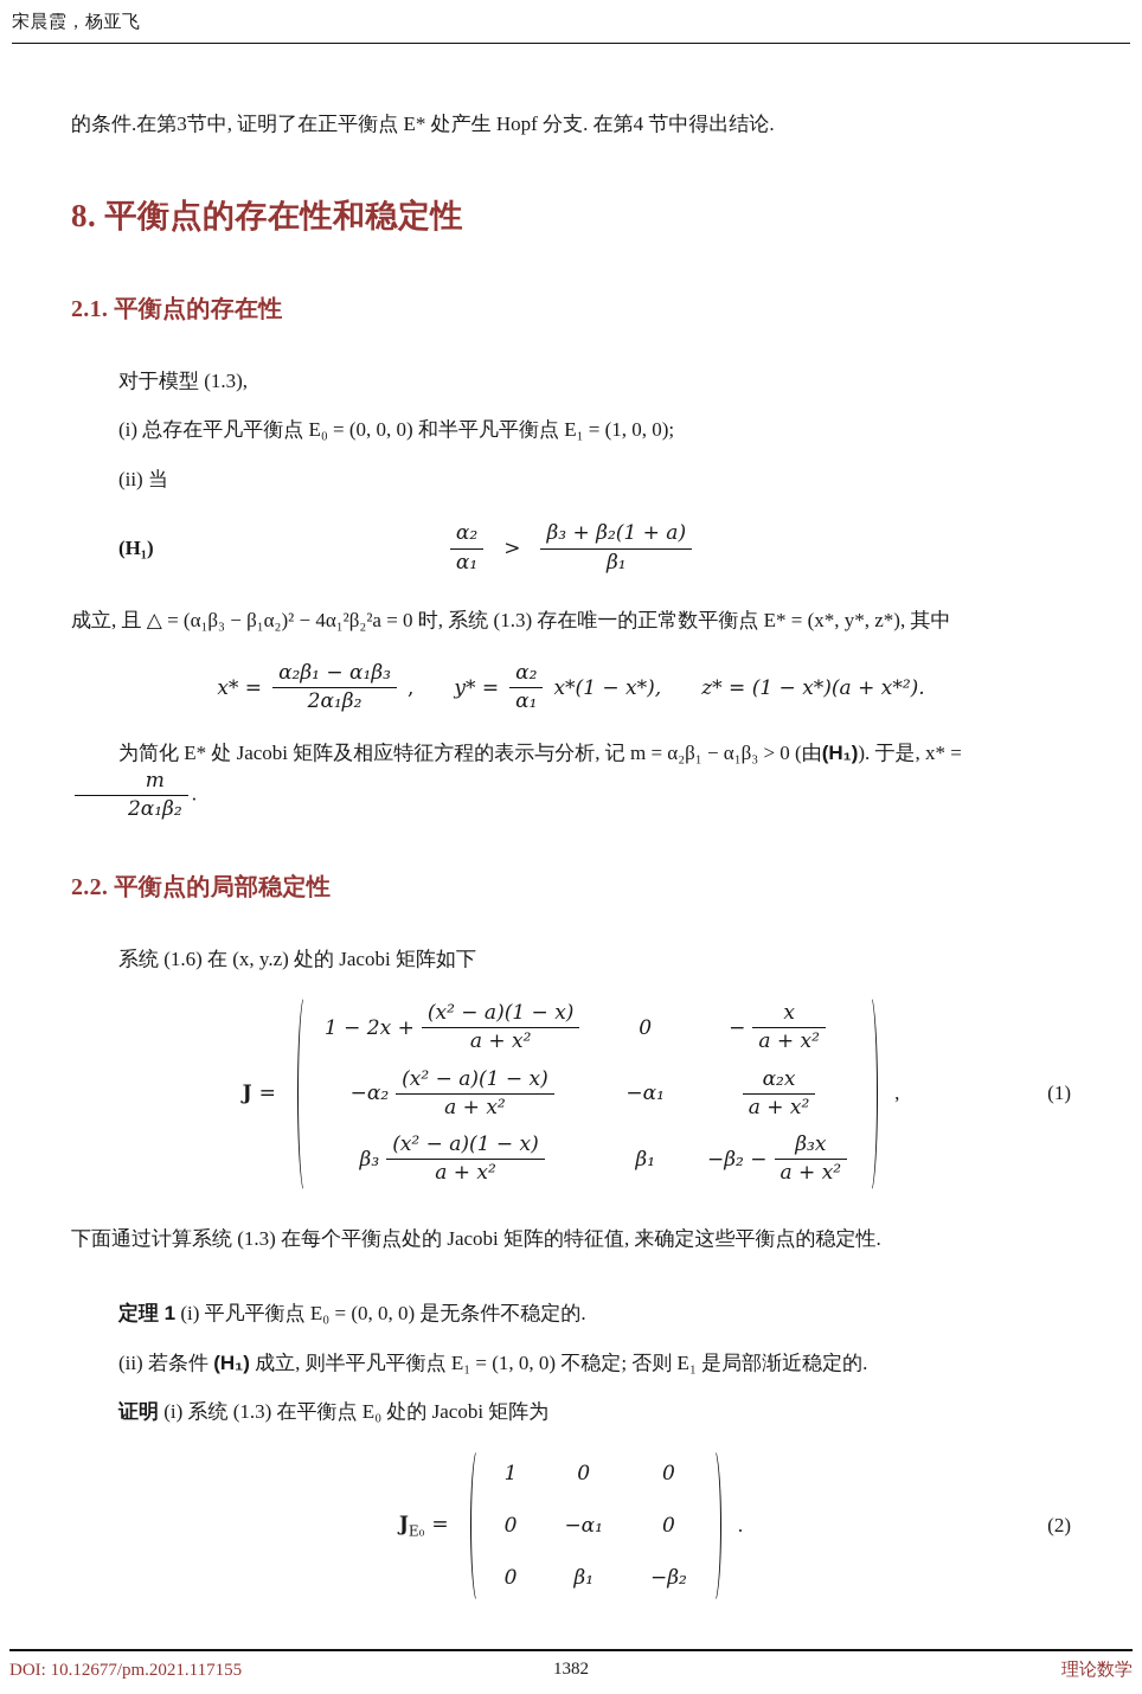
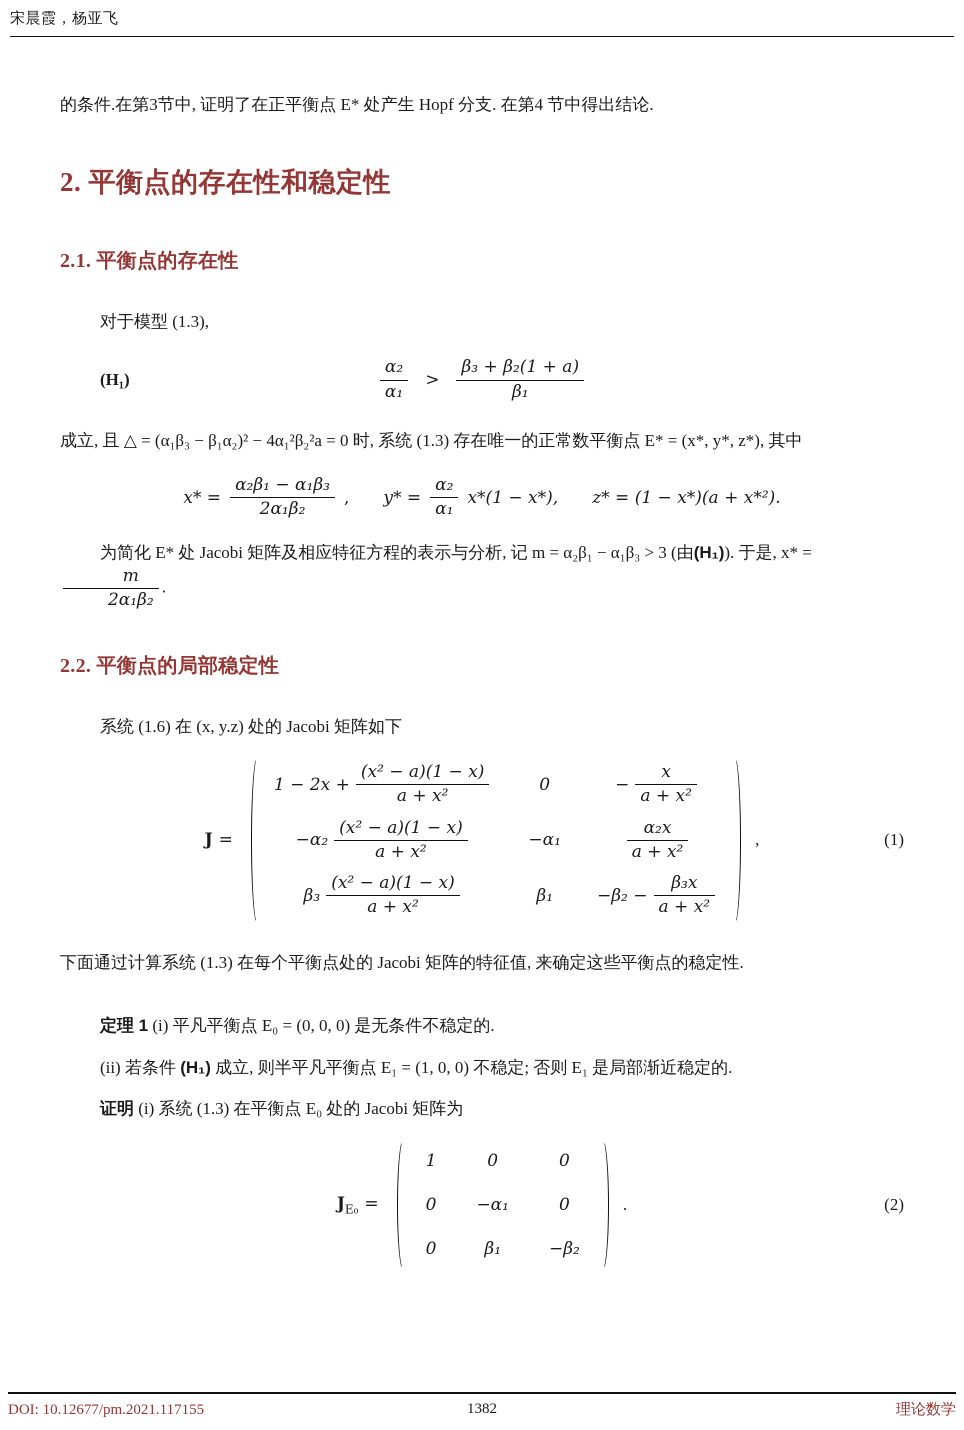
  宋晨霞，杨亚飞
  的条件.在第3节中, 证明了在正平衡点 E* 处产生 Hopf 分支. 在第4 节中得出结论.
- 8. 平衡点的存在性和稳定性
+ 2. 平衡点的存在性和稳定性
  2.1. 平衡点的存在性
  对于模型 (1.3),
- (i) 总存在平凡平衡点 E₀ = (0, 0, 0) 和半平凡平衡点 E₁ = (1, 0, 0);
- (ii) 当
  (H₁)
  α₂
  α₁
  >
  β₃ + β₂(1 + a)
  β₁
  成立, 且 △ = (α₁β₃ − β₁α₂)² − 4α₁²β₂²a = 0 时, 系统 (1.3) 存在唯一的正常数平衡点 E* = (x*, y*, z*), 其中
  x* =
  α₂β₁ − α₁β₃
  2α₁β₂
  ,
  y* =
  α₂
  α₁
  x*(1 − x*),
  z* = (1 − x*)(a + x*²).
- 为简化 E* 处 Jacobi 矩阵及相应特征方程的表示与分析, 记 m = α₂β₁ − α₁β₃ > 0 (由(H₁)). 于是, x* =
+ 为简化 E* 处 Jacobi 矩阵及相应特征方程的表示与分析, 记 m = α₂β₁ − α₁β₃ > 3 (由(H₁)). 于是, x* =
  m
  2α₁β₂
  .
  2.2. 平衡点的局部稳定性
  系统 (1.6) 在 (x, y.z) 处的 Jacobi 矩阵如下
  J =
  1 − 2x +
  (x² − a)(1 − x)
  a + x²
  0
  −
  x
  a + x²
  −α₂
  (x² − a)(1 − x)
  a + x²
  −α₁
  α₂x
  a + x²
  β₃
  (x² − a)(1 − x)
  a + x²
  β₁
  −β₂ −
  β₃x
  a + x²
  ,
  (1)
  下面通过计算系统 (1.3) 在每个平衡点处的 Jacobi 矩阵的特征值, 来确定这些平衡点的稳定性.
  定理 1 (i) 平凡平衡点 E₀ = (0, 0, 0) 是无条件不稳定的.
  (ii) 若条件 (H₁) 成立, 则半平凡平衡点 E₁ = (1, 0, 0) 不稳定; 否则 E₁ 是局部渐近稳定的.
  证明 (i) 系统 (1.3) 在平衡点 E₀ 处的 Jacobi 矩阵为
  JE₀ =
  1
  0
  0
  0
  −α₁
  0
  0
  β₁
  −β₂
  .
  (2)
  DOI: 10.12677/pm.2021.117155
  1382
  理论数学
